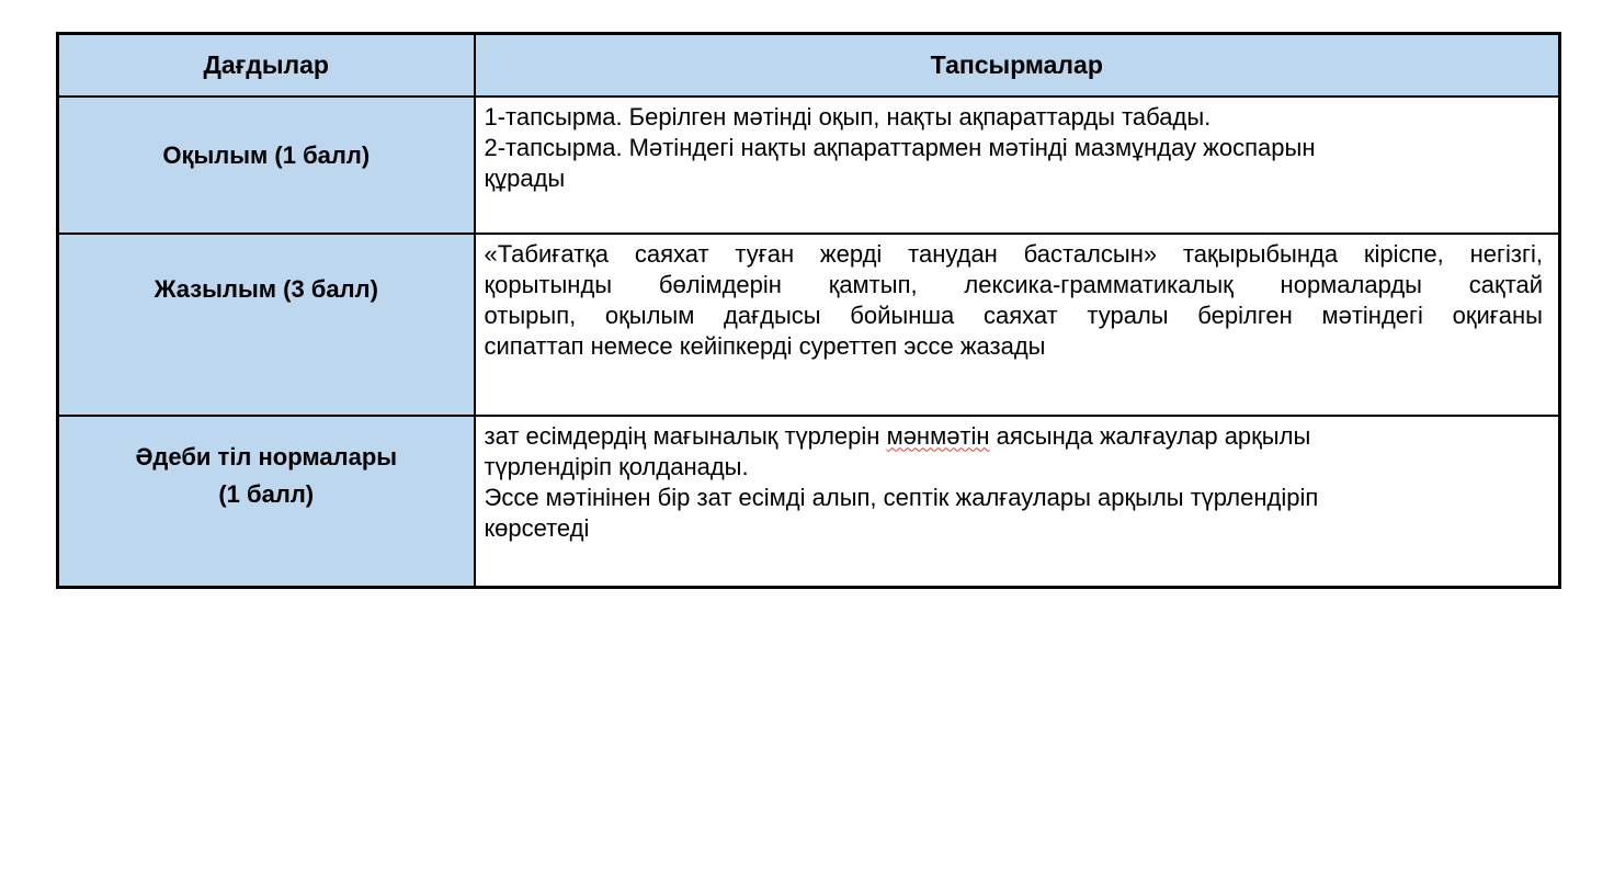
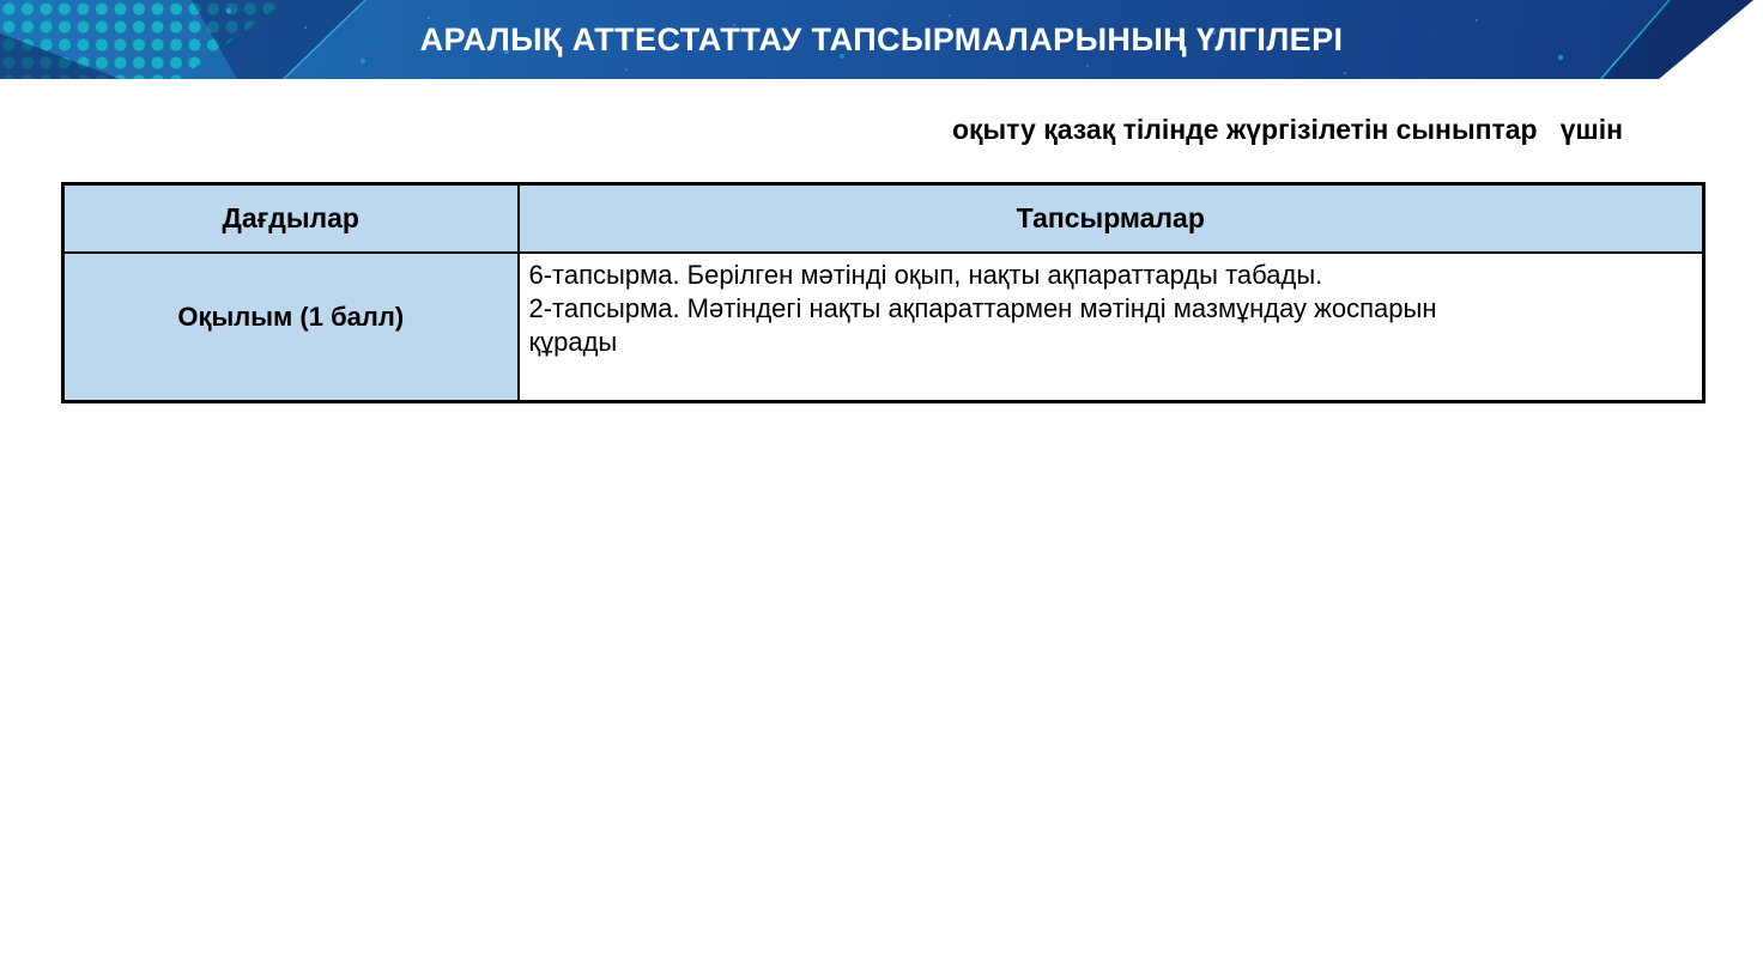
+ АРАЛЫҚ АТТЕСТАТТАУ ТАПСЫРМАЛАРЫНЫҢ ҮЛГІЛЕРІ
+ оқыту қазақ тілінде жүргізілетін сыныптар үшін
  Дағдылар	Тапсырмалар
- Оқылым (1 балл)	1-тапсырма. Берілген мәтінді оқып, нақты ақпараттарды табады. 2-тапсырма. Мәтіндегі нақты ақпараттармен мәтінді мазмұндау жоспарын құрады
+ Оқылым (1 балл)	6-тапсырма. Берілген мәтінді оқып, нақты ақпараттарды табады. 2-тапсырма. Мәтіндегі нақты ақпараттармен мәтінді мазмұндау жоспарын құрады
- Жазылым (3 балл)	«Табиғатқа саяхат туған жерді танудан басталсын» тақырыбында кіріспе, негізгі,қорытынды бөлімдерін қамтып, лексика-грамматикалық нормаларды сақтайотырып, оқылым дағдысы бойынша саяхат туралы берілген мәтіндегі оқиғанысипаттап немесе кейіпкерді суреттеп эссе жазады
- Әдеби тіл нормалары (1 балл)	зат есімдердің мағыналық түрлерін мәнмәтін аясында жалғаулар арқылы түрлендіріп қолданады. Эссе мәтінінен бір зат есімді алып, септік жалғаулары арқылы түрлендіріп көрсетеді
